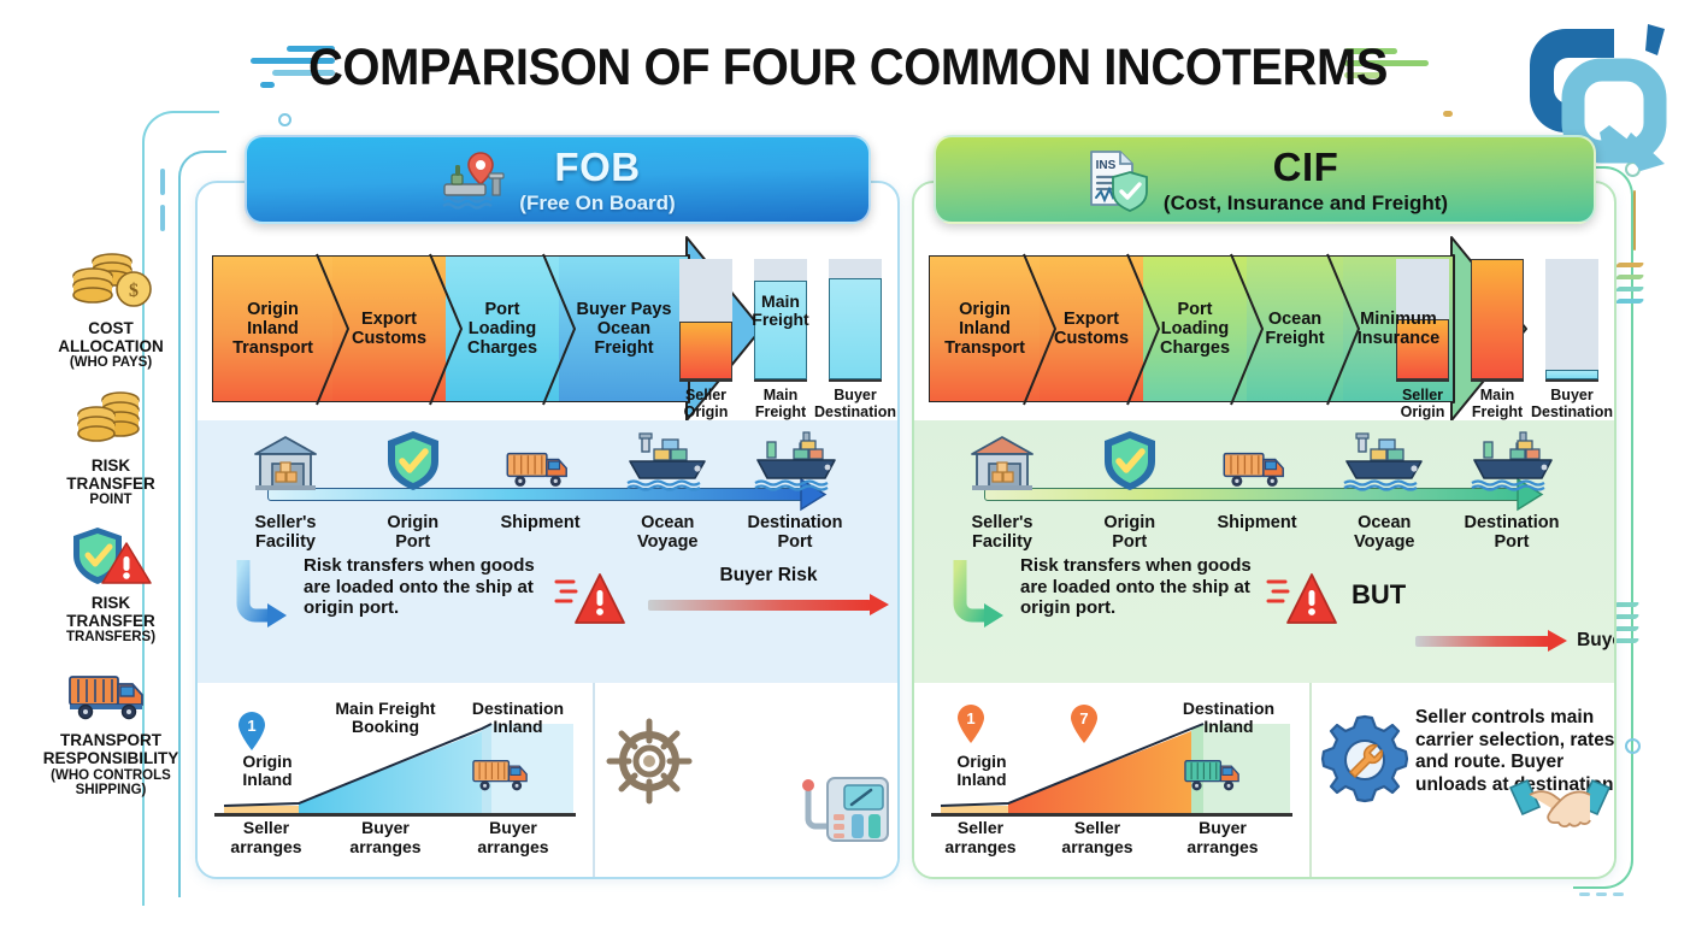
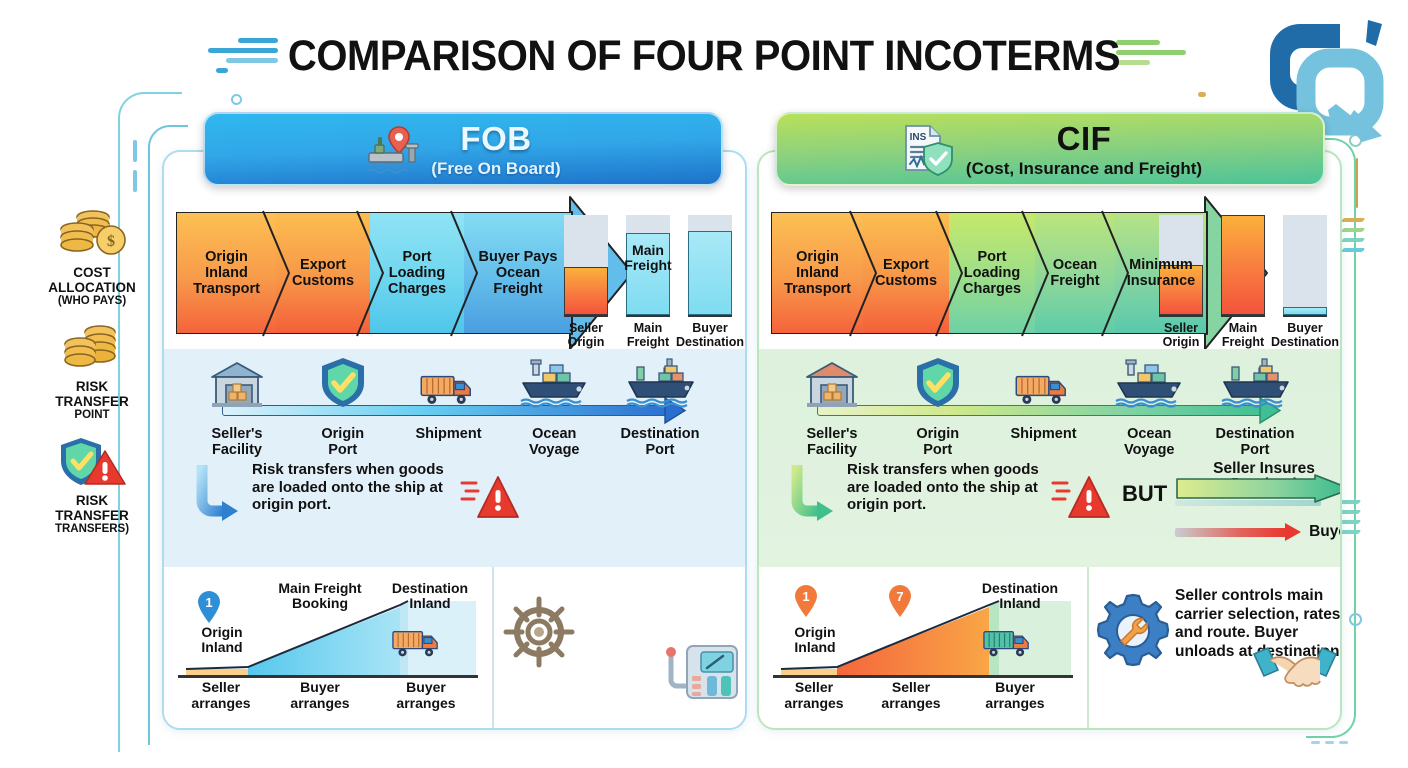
- COMPARISON OF FOUR COMMON INCOTERMS
+ COMPARISON OF FOUR POINT INCOTERMS
  $
  COST
  ALLOCATION
  (WHO PAYS)
  RISK
  TRANSFER
  POINT
  RISK
  TRANSFER
  TRANSFERS)
- TRANSPORT
- RESPONSIBILITY
- (WHO CONTROLS SHIPPING)
  Origin
  Inland
  Transport
  Export
  Customs
  Port
  Loading
  Charges
  Buyer Pays
  Ocean
  Freight
  Seller
  Origin
  Main
  Freight
  Main
  Freight
  Buyer
  Destination
  Seller's
  Facility
  Origin
  Port
  Shipment
  Ocean
  Voyage
  Destination
  Port
  Risk transfers when goods are loaded onto the ship at origin port.
- Buyer Risk
  1
  Origin
  Inland
  Main Freight
  Booking
  Destination
  Inland
  Seller
  arranges
  Buyer
  arranges
  Buyer
  arranges
  Origin
  Inland
  Transport
  Export
  Customs
  Port
  Loading
  Charges
  Ocean
  Freight
  Minimum
  Insurance
  Seller
  Origin
  Main
  Freight
  Buyer
  Destination
  Seller's
  Facility
  Origin
  Port
  Shipment
  Ocean
  Voyage
  Destination
  Port
  Risk transfers when goods are loaded onto the ship at origin port.
  BUT
+ Seller Insures
  1
  7
  Origin
  Inland
  Destination
  Inland
  Seller
  arranges
  Seller
  arranges
  Buyer
  arranges
  Seller controls main carrier selection, rates and route. Buyer unloads atestinatin
  FOB
  (Free On Board)
  INS
  CIF
  (Cost, Insurance and Freight)
